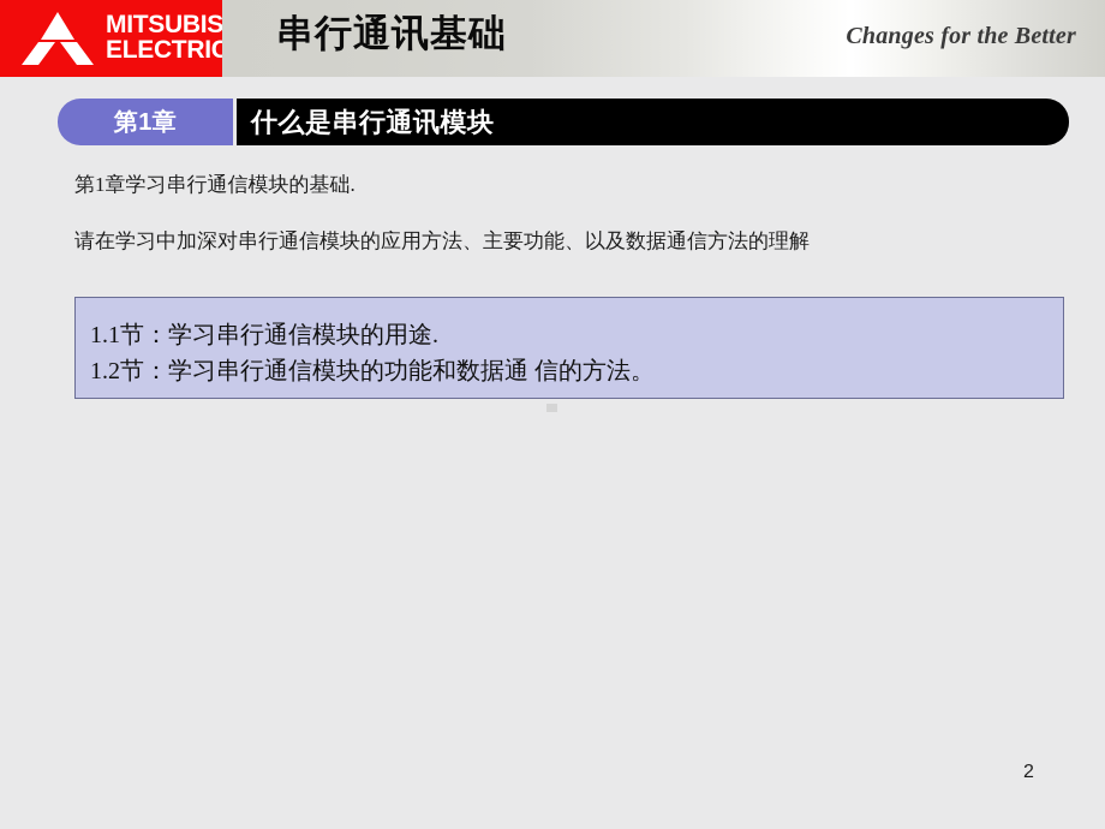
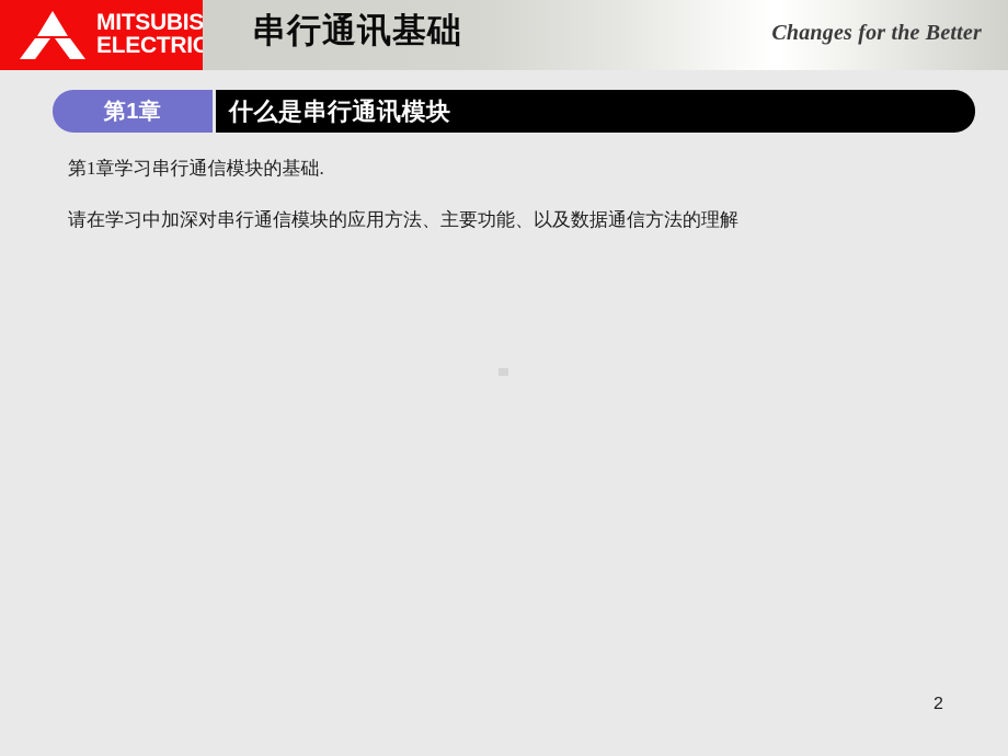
  MITSUBIS
  ELECTRIC
  串行通讯基础
  Changes for the Better
  第1章
  什么是串行通讯模块
  第1章学习串行通信模块的基础.
  请在学习中加深对串行通信模块的应用方法、主要功能、以及数据通信方法的理解
- 1.1节：学习串行通信模块的用途.
- 1.2节：学习串行通信模块的功能和数据通 信的方法。
  2
